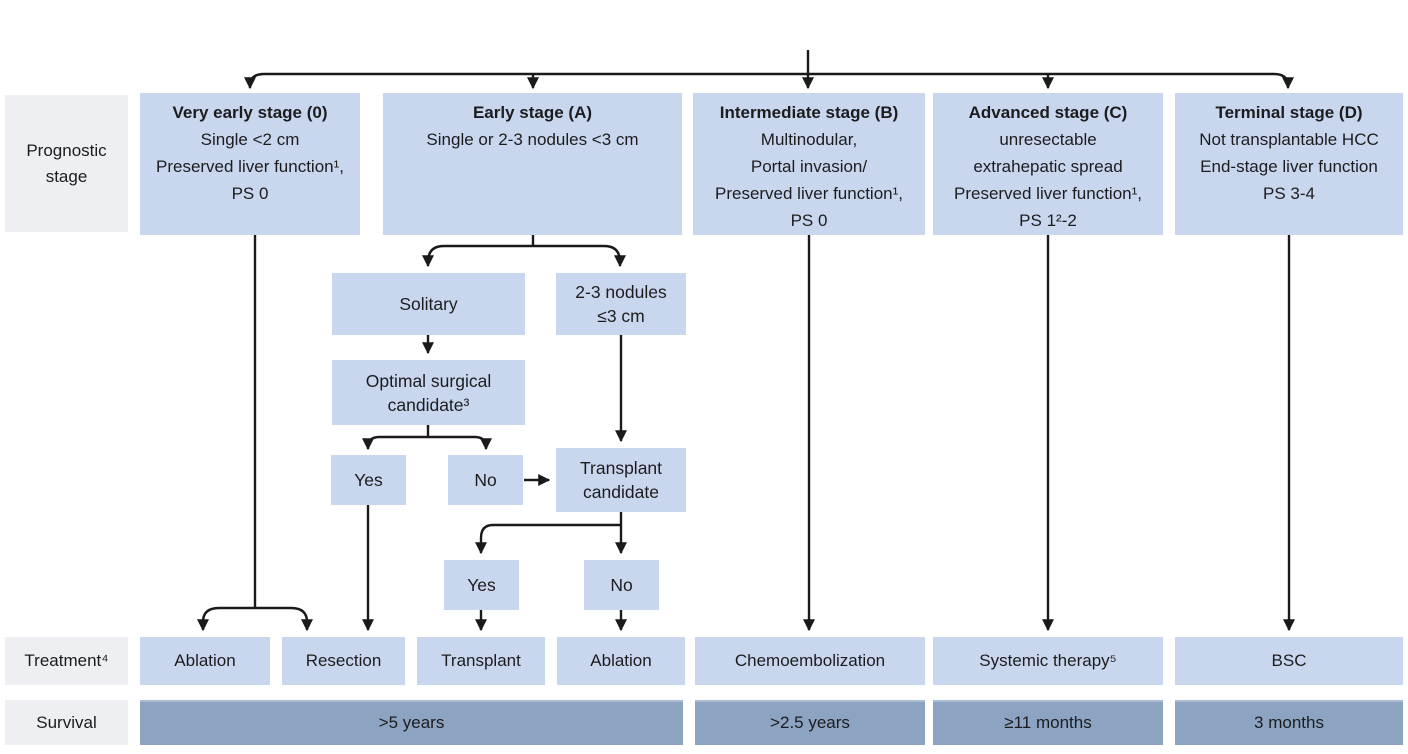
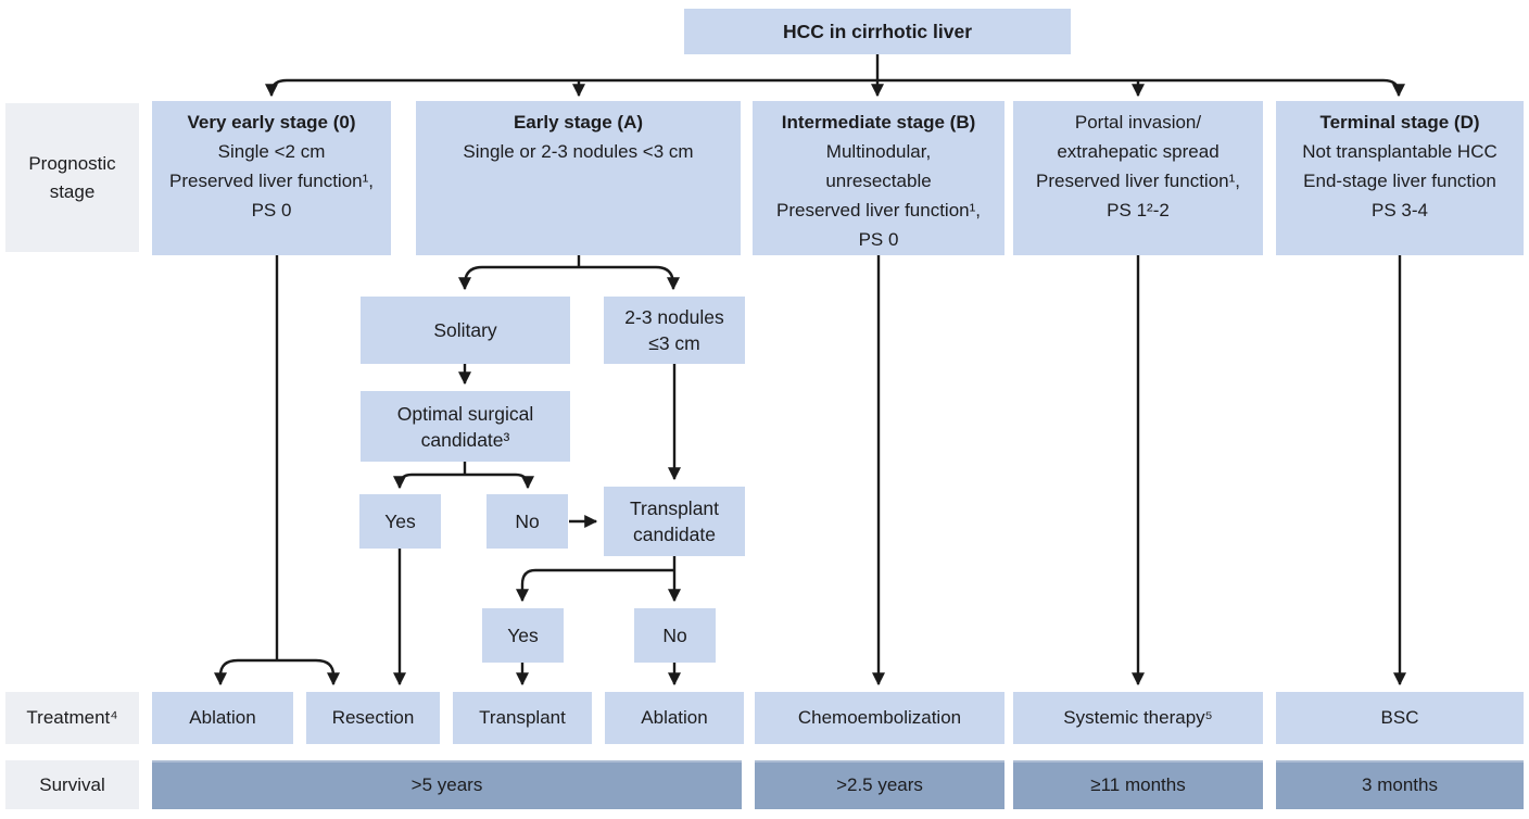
+ HCC in cirrhotic liver
  Prognostic
  stage
  Treatment⁴
  Survival
  Very early stage (0)
  Single <2 cm
  Preserved liver function¹,
  PS 0
  Early stage (A)
  Single or 2-3 nodules <3 cm
  Intermediate stage (B)
  Multinodular,
- Portal invasion/
+ unresectable
  Preserved liver function¹,
  PS 0
- Advanced stage (C)
- unresectable
+ Portal invasion/
  extrahepatic spread
  Preserved liver function¹,
  PS 1²-2
  Terminal stage (D)
  Not transplantable HCC
  End-stage liver function
  PS 3-4
  Solitary
  2-3 nodules
  ≤3 cm
  Optimal surgical
  candidate³
  Yes
  No
  Transplant
  candidate
  Yes
  No
  Ablation
  Resection
  Transplant
  Ablation
  Chemoembolization
  Systemic therapy⁵
  BSC
  >5 years
  >2.5 years
  ≥11 months
  3 months
